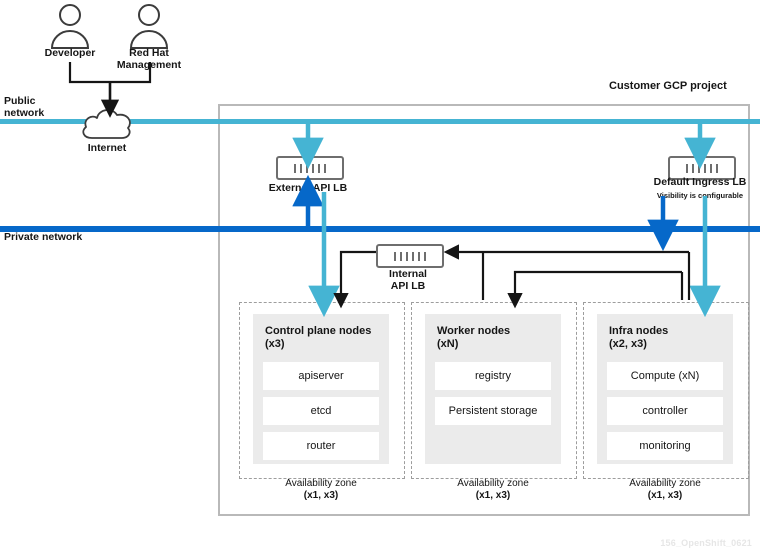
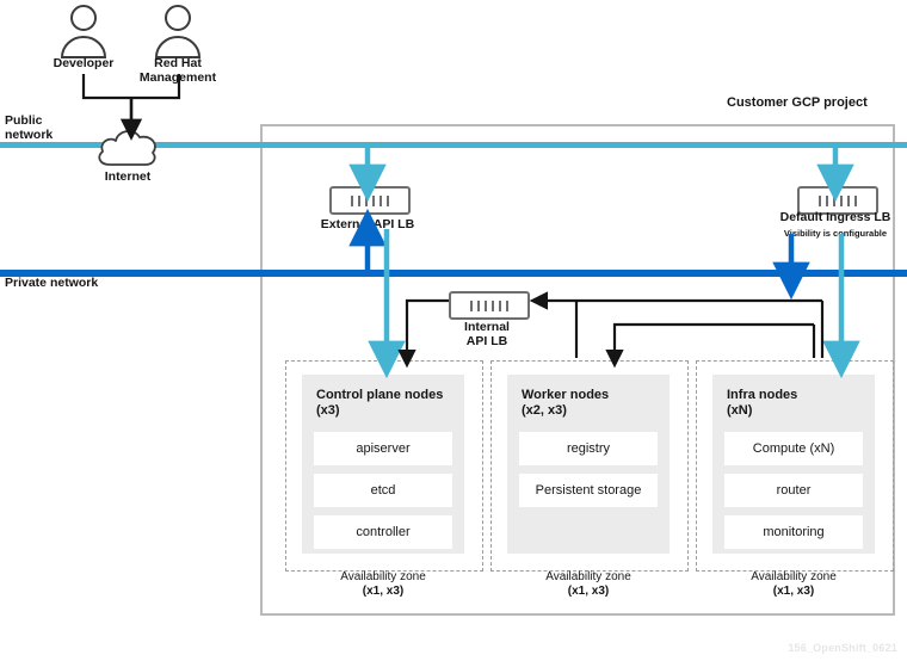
  Customer GCP project
  Public
  network
  Private network
  Developer
  Red Hat
  Management
  Internet
  External API LB
  Default Ingress LB
  Visibility is configurable
  Internal
  API LB
  Control plane nodes
  (x3)
  apiserver
  etcd
- router
+ controller
  Availability zone
  (x1, x3)
  Worker nodes
- (xN)
+ (x2, x3)
  registry
  Persistent storage
  Availability zone
  (x1, x3)
  Infra nodes
- (x2, x3)
+ (xN)
  Compute (xN)
- controller
+ router
  monitoring
  Availability zone
  (x1, x3)
  156_OpenShift_0621
